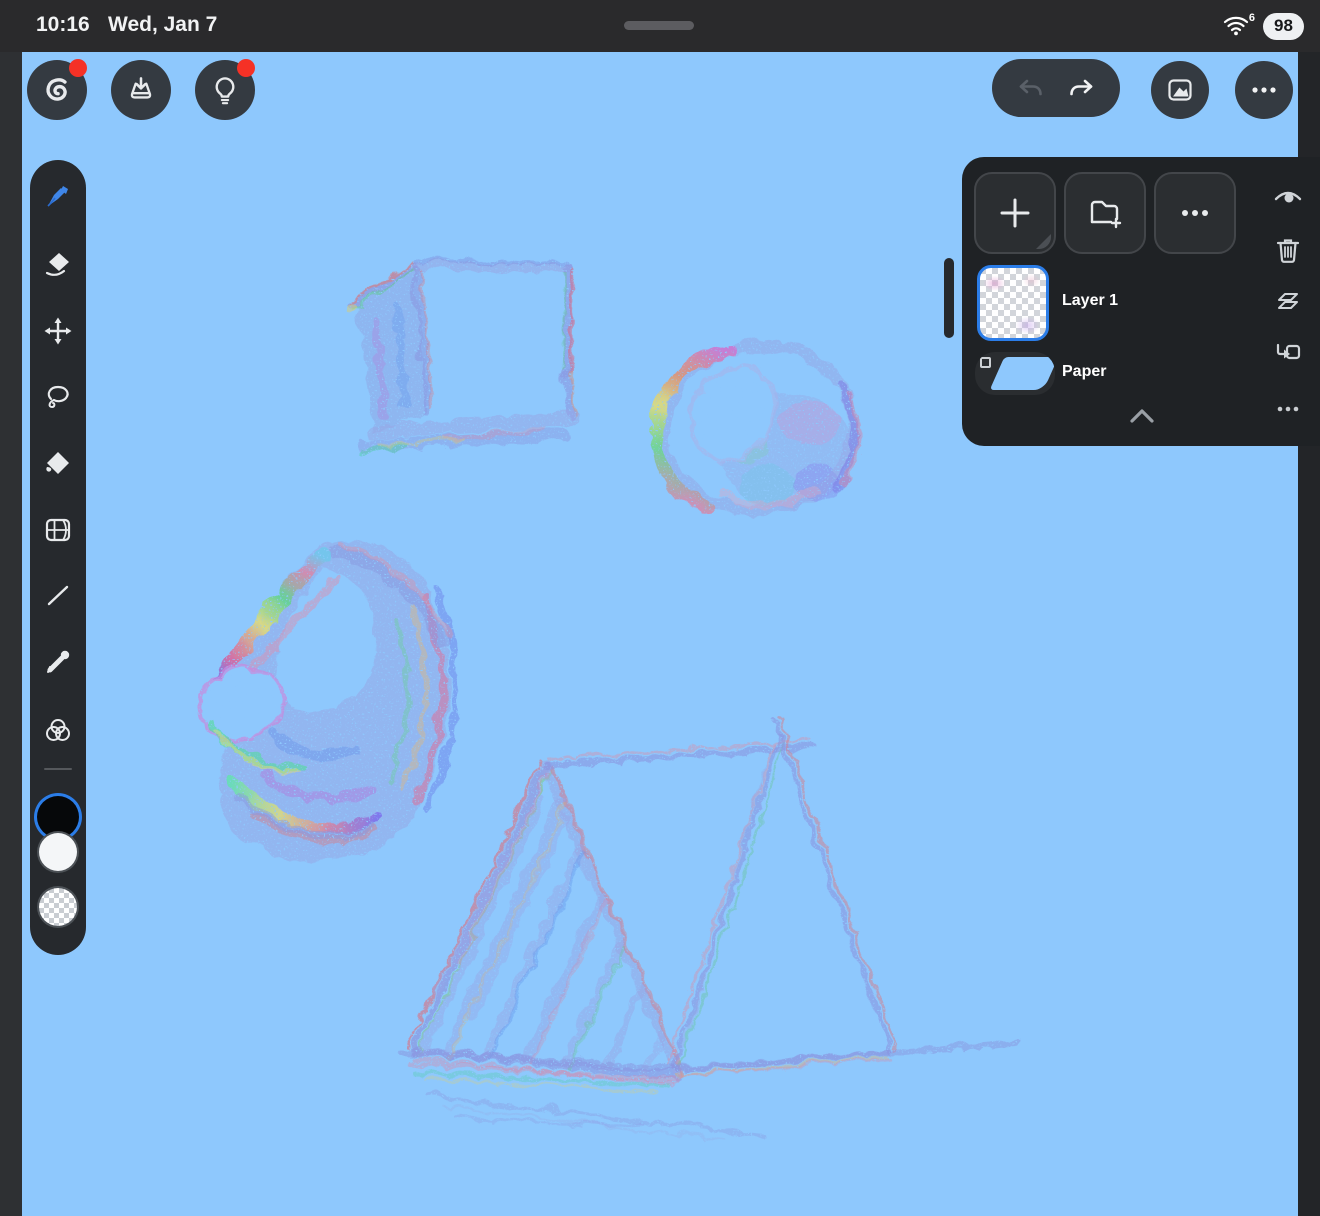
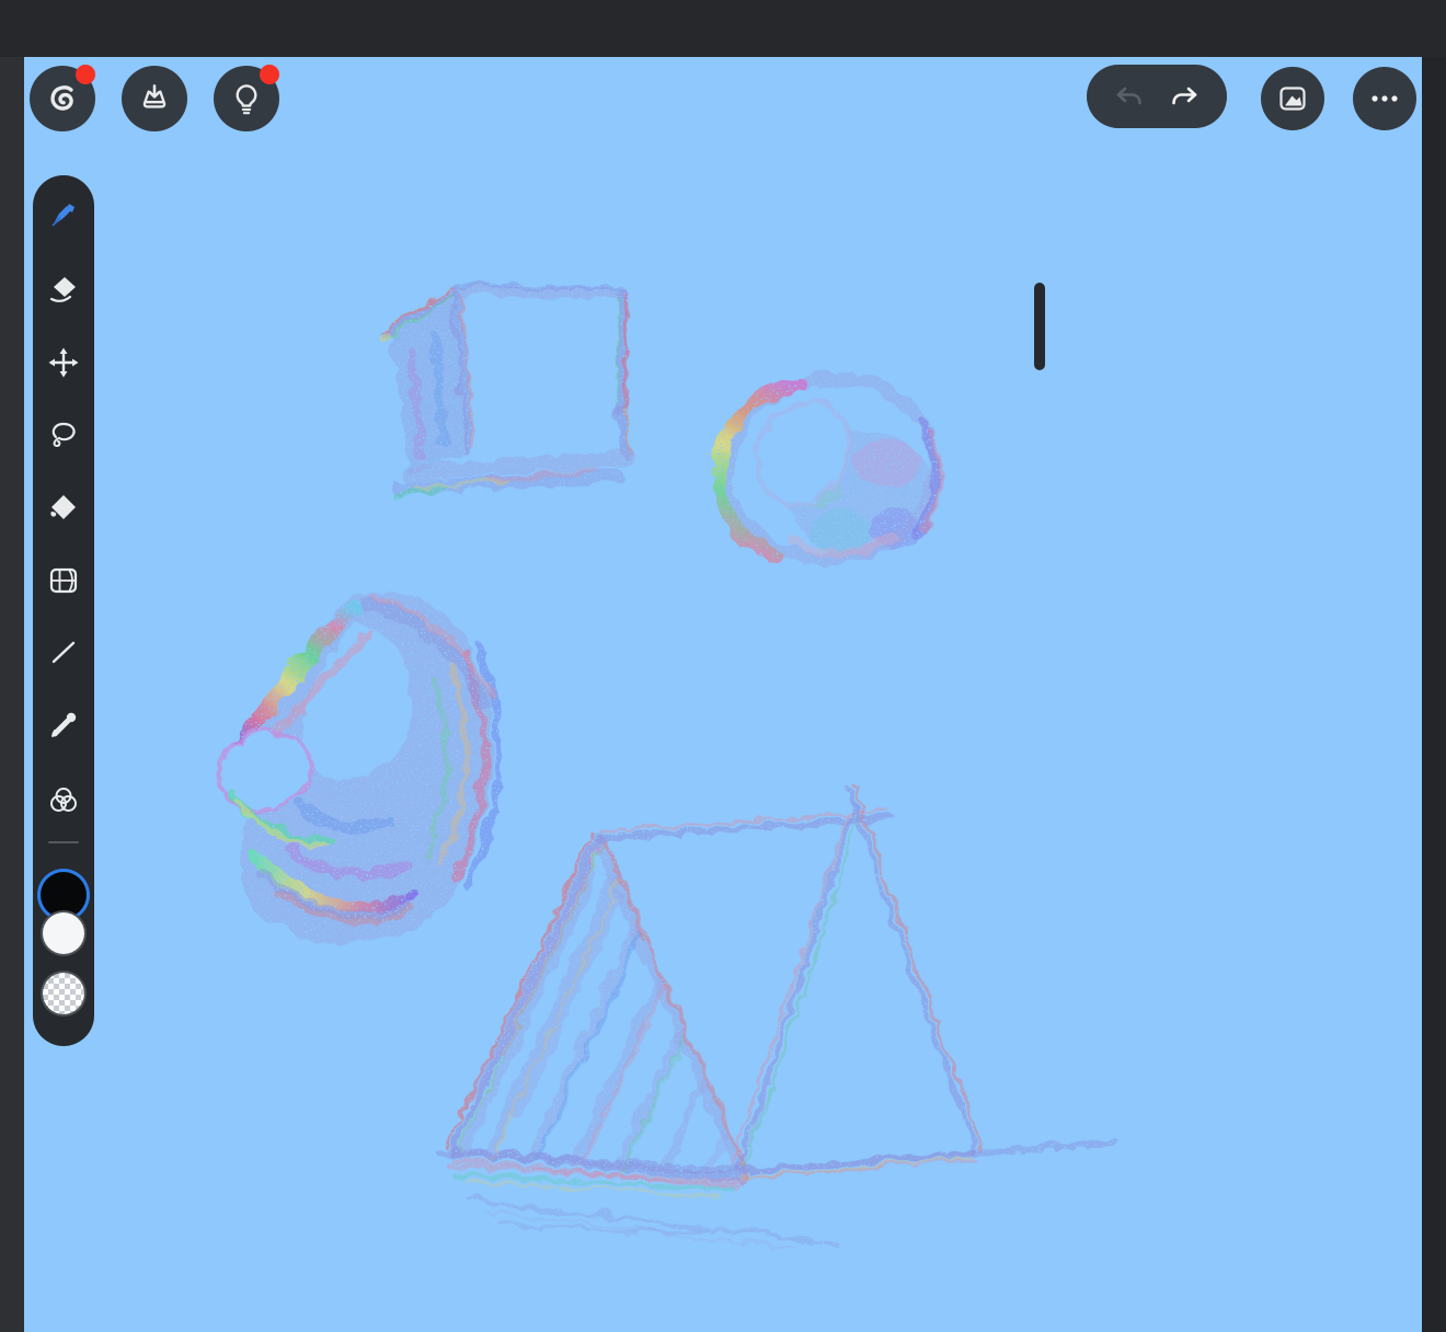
- 10:16
- Wed, Jan 7
- 6
- 98
- Layer 1
- Paper
